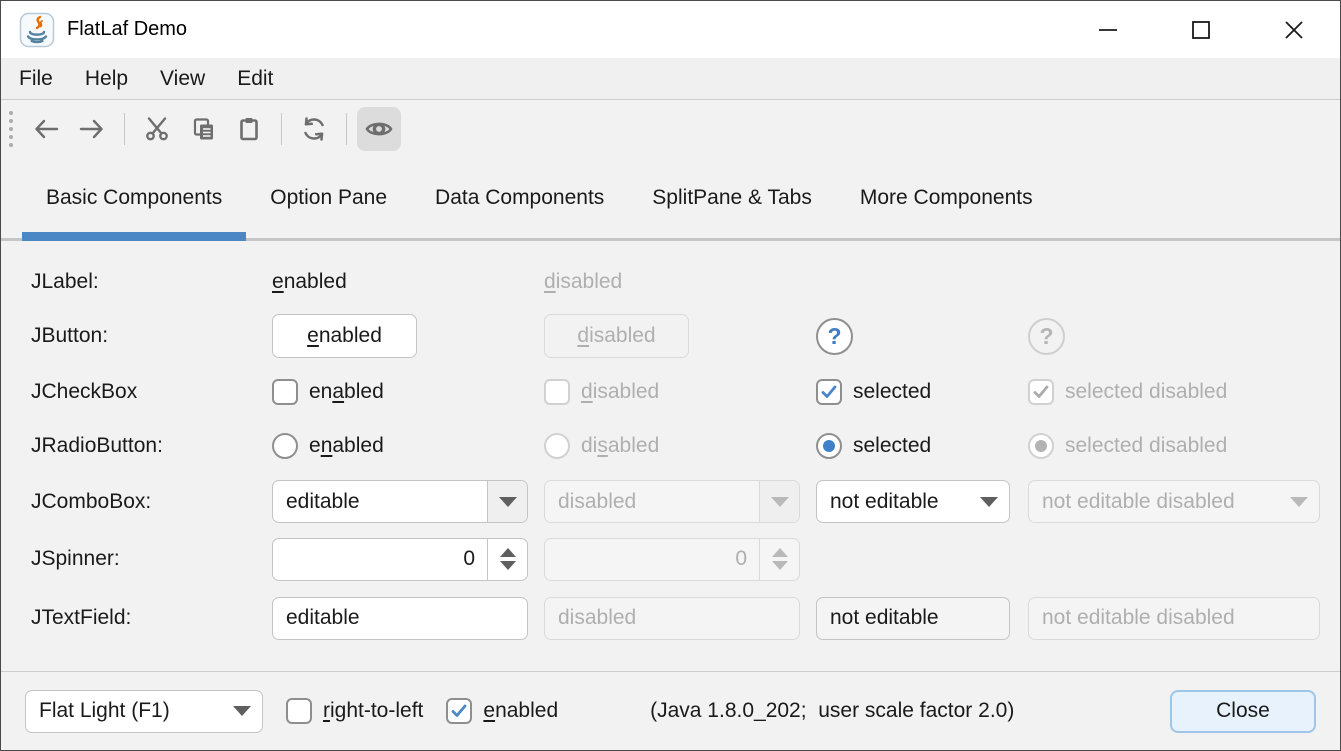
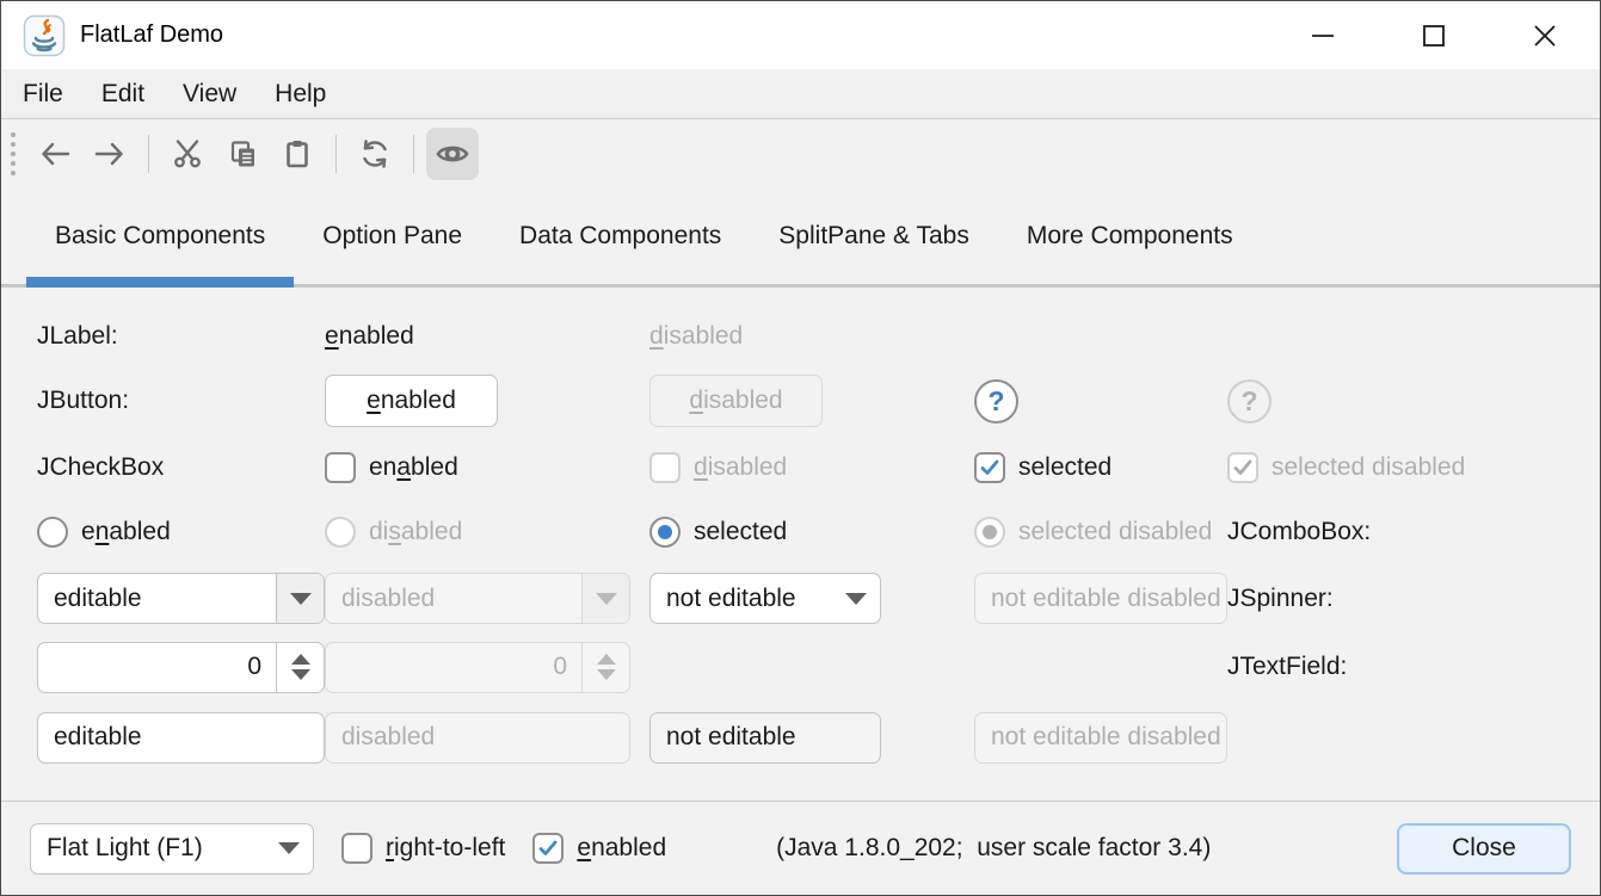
  FlatLaf Demo
  File
- Help
+ Edit
  View
- Edit
+ Help
  Basic Components
  Option Pane
  Data Components
  SplitPane & Tabs
  More Components
  JLabel:
  enabled
  disabled
  JButton:
  e
  nabled
  d
  isabled
  ?
  ?
  JCheckBox
  enabled
  disabled
  selected
  selected disabled
- JRadioButton:
  enabled
  disabled
  selected
  selected disabled
  JComboBox:
  editable
  disabled
  not editable
  not editable disabled
  JSpinner:
  0
  0
  JTextField:
  editable
  disabled
  not editable
  not editable disabled
  Flat Light (F1)
  right-to-left
  enabled
- (Java 1.8.0_202; user scale factor 2.0)
+ (Java 1.8.0_202; user scale factor 3.4)
  Close
